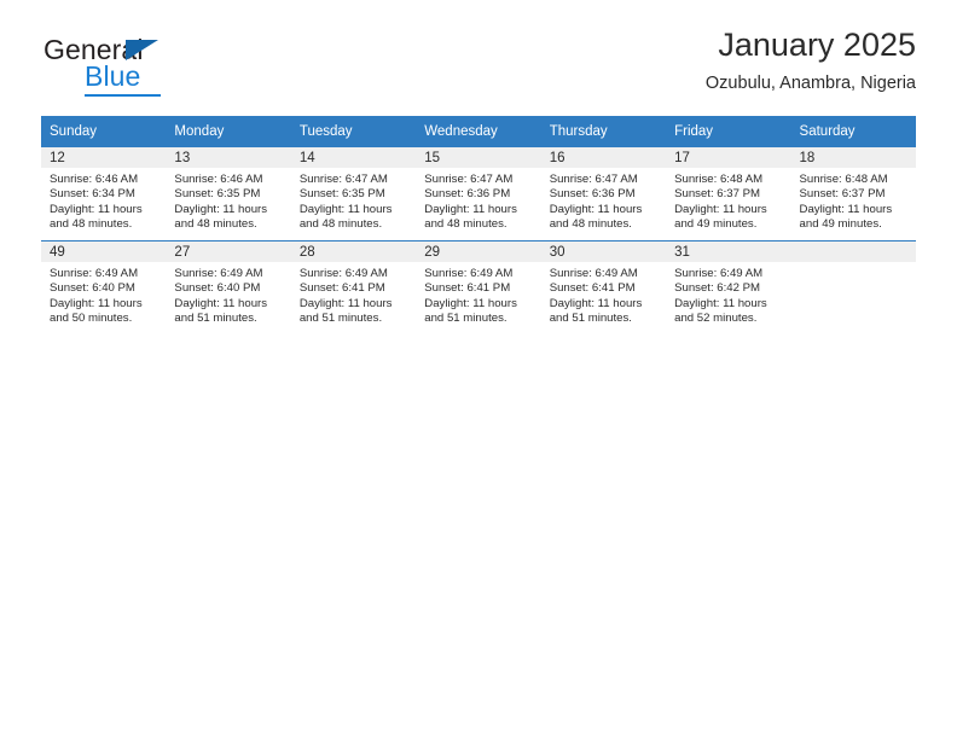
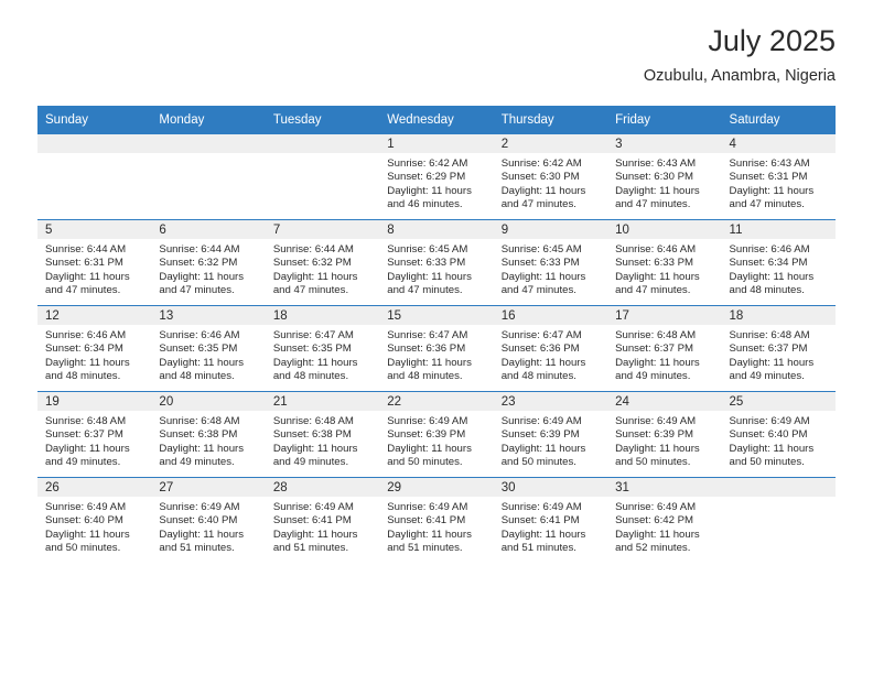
- General
- Blue
- January 2025
+ July 2025
  Ozubulu, Anambra, Nigeria
  Sunday	Monday	Tuesday	Wednesday	Thursday	Friday	Saturday
+ 			1Sunrise: 6:42 AMSunset: 6:29 PMDaylight: 11 hoursand 46 minutes.	2Sunrise: 6:42 AMSunset: 6:30 PMDaylight: 11 hoursand 47 minutes.	3Sunrise: 6:43 AMSunset: 6:30 PMDaylight: 11 hoursand 47 minutes.	4Sunrise: 6:43 AMSunset: 6:31 PMDaylight: 11 hoursand 47 minutes.
+ 5Sunrise: 6:44 AMSunset: 6:31 PMDaylight: 11 hoursand 47 minutes.	6Sunrise: 6:44 AMSunset: 6:32 PMDaylight: 11 hoursand 47 minutes.	7Sunrise: 6:44 AMSunset: 6:32 PMDaylight: 11 hoursand 47 minutes.	8Sunrise: 6:45 AMSunset: 6:33 PMDaylight: 11 hoursand 47 minutes.	9Sunrise: 6:45 AMSunset: 6:33 PMDaylight: 11 hoursand 47 minutes.	10Sunrise: 6:46 AMSunset: 6:33 PMDaylight: 11 hoursand 47 minutes.	11Sunrise: 6:46 AMSunset: 6:34 PMDaylight: 11 hoursand 48 minutes.
- 12Sunrise: 6:46 AMSunset: 6:34 PMDaylight: 11 hoursand 48 minutes.	13Sunrise: 6:46 AMSunset: 6:35 PMDaylight: 11 hoursand 48 minutes.	14Sunrise: 6:47 AMSunset: 6:35 PMDaylight: 11 hoursand 48 minutes.	15Sunrise: 6:47 AMSunset: 6:36 PMDaylight: 11 hoursand 48 minutes.	16Sunrise: 6:47 AMSunset: 6:36 PMDaylight: 11 hoursand 48 minutes.	17Sunrise: 6:48 AMSunset: 6:37 PMDaylight: 11 hoursand 49 minutes.	18Sunrise: 6:48 AMSunset: 6:37 PMDaylight: 11 hoursand 49 minutes.
+ 12Sunrise: 6:46 AMSunset: 6:34 PMDaylight: 11 hoursand 48 minutes.	13Sunrise: 6:46 AMSunset: 6:35 PMDaylight: 11 hoursand 48 minutes.	18Sunrise: 6:47 AMSunset: 6:35 PMDaylight: 11 hoursand 48 minutes.	15Sunrise: 6:47 AMSunset: 6:36 PMDaylight: 11 hoursand 48 minutes.	16Sunrise: 6:47 AMSunset: 6:36 PMDaylight: 11 hoursand 48 minutes.	17Sunrise: 6:48 AMSunset: 6:37 PMDaylight: 11 hoursand 49 minutes.	18Sunrise: 6:48 AMSunset: 6:37 PMDaylight: 11 hoursand 49 minutes.
+ 19Sunrise: 6:48 AMSunset: 6:37 PMDaylight: 11 hoursand 49 minutes.	20Sunrise: 6:48 AMSunset: 6:38 PMDaylight: 11 hoursand 49 minutes.	21Sunrise: 6:48 AMSunset: 6:38 PMDaylight: 11 hoursand 49 minutes.	22Sunrise: 6:49 AMSunset: 6:39 PMDaylight: 11 hoursand 50 minutes.	23Sunrise: 6:49 AMSunset: 6:39 PMDaylight: 11 hoursand 50 minutes.	24Sunrise: 6:49 AMSunset: 6:39 PMDaylight: 11 hoursand 50 minutes.	25Sunrise: 6:49 AMSunset: 6:40 PMDaylight: 11 hoursand 50 minutes.
- 49Sunrise: 6:49 AMSunset: 6:40 PMDaylight: 11 hoursand 50 minutes.	27Sunrise: 6:49 AMSunset: 6:40 PMDaylight: 11 hoursand 51 minutes.	28Sunrise: 6:49 AMSunset: 6:41 PMDaylight: 11 hoursand 51 minutes.	29Sunrise: 6:49 AMSunset: 6:41 PMDaylight: 11 hoursand 51 minutes.	30Sunrise: 6:49 AMSunset: 6:41 PMDaylight: 11 hoursand 51 minutes.	31Sunrise: 6:49 AMSunset: 6:42 PMDaylight: 11 hoursand 52 minutes.
+ 26Sunrise: 6:49 AMSunset: 6:40 PMDaylight: 11 hoursand 50 minutes.	27Sunrise: 6:49 AMSunset: 6:40 PMDaylight: 11 hoursand 51 minutes.	28Sunrise: 6:49 AMSunset: 6:41 PMDaylight: 11 hoursand 51 minutes.	29Sunrise: 6:49 AMSunset: 6:41 PMDaylight: 11 hoursand 51 minutes.	30Sunrise: 6:49 AMSunset: 6:41 PMDaylight: 11 hoursand 51 minutes.	31Sunrise: 6:49 AMSunset: 6:42 PMDaylight: 11 hoursand 52 minutes.
